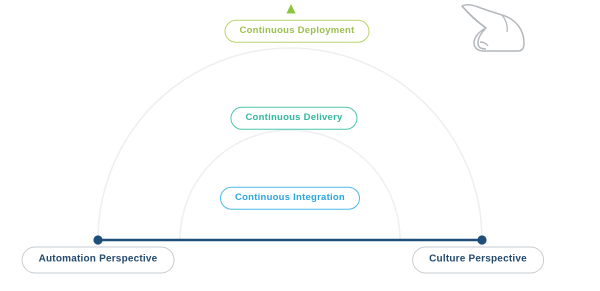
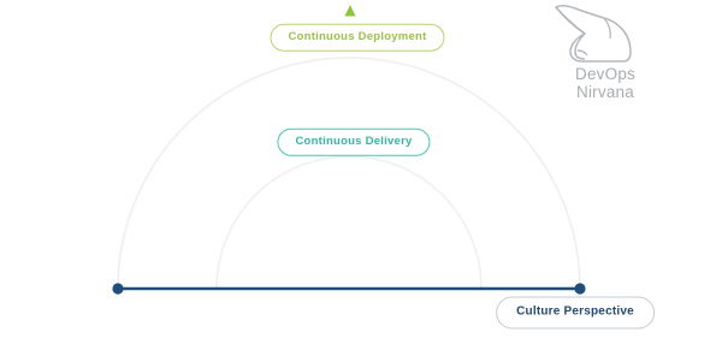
  Continuous Deployment
  Continuous Delivery
- Continuous Integration
- Automation Perspective
  Culture Perspective
+ DevOps
+ Nirvana
